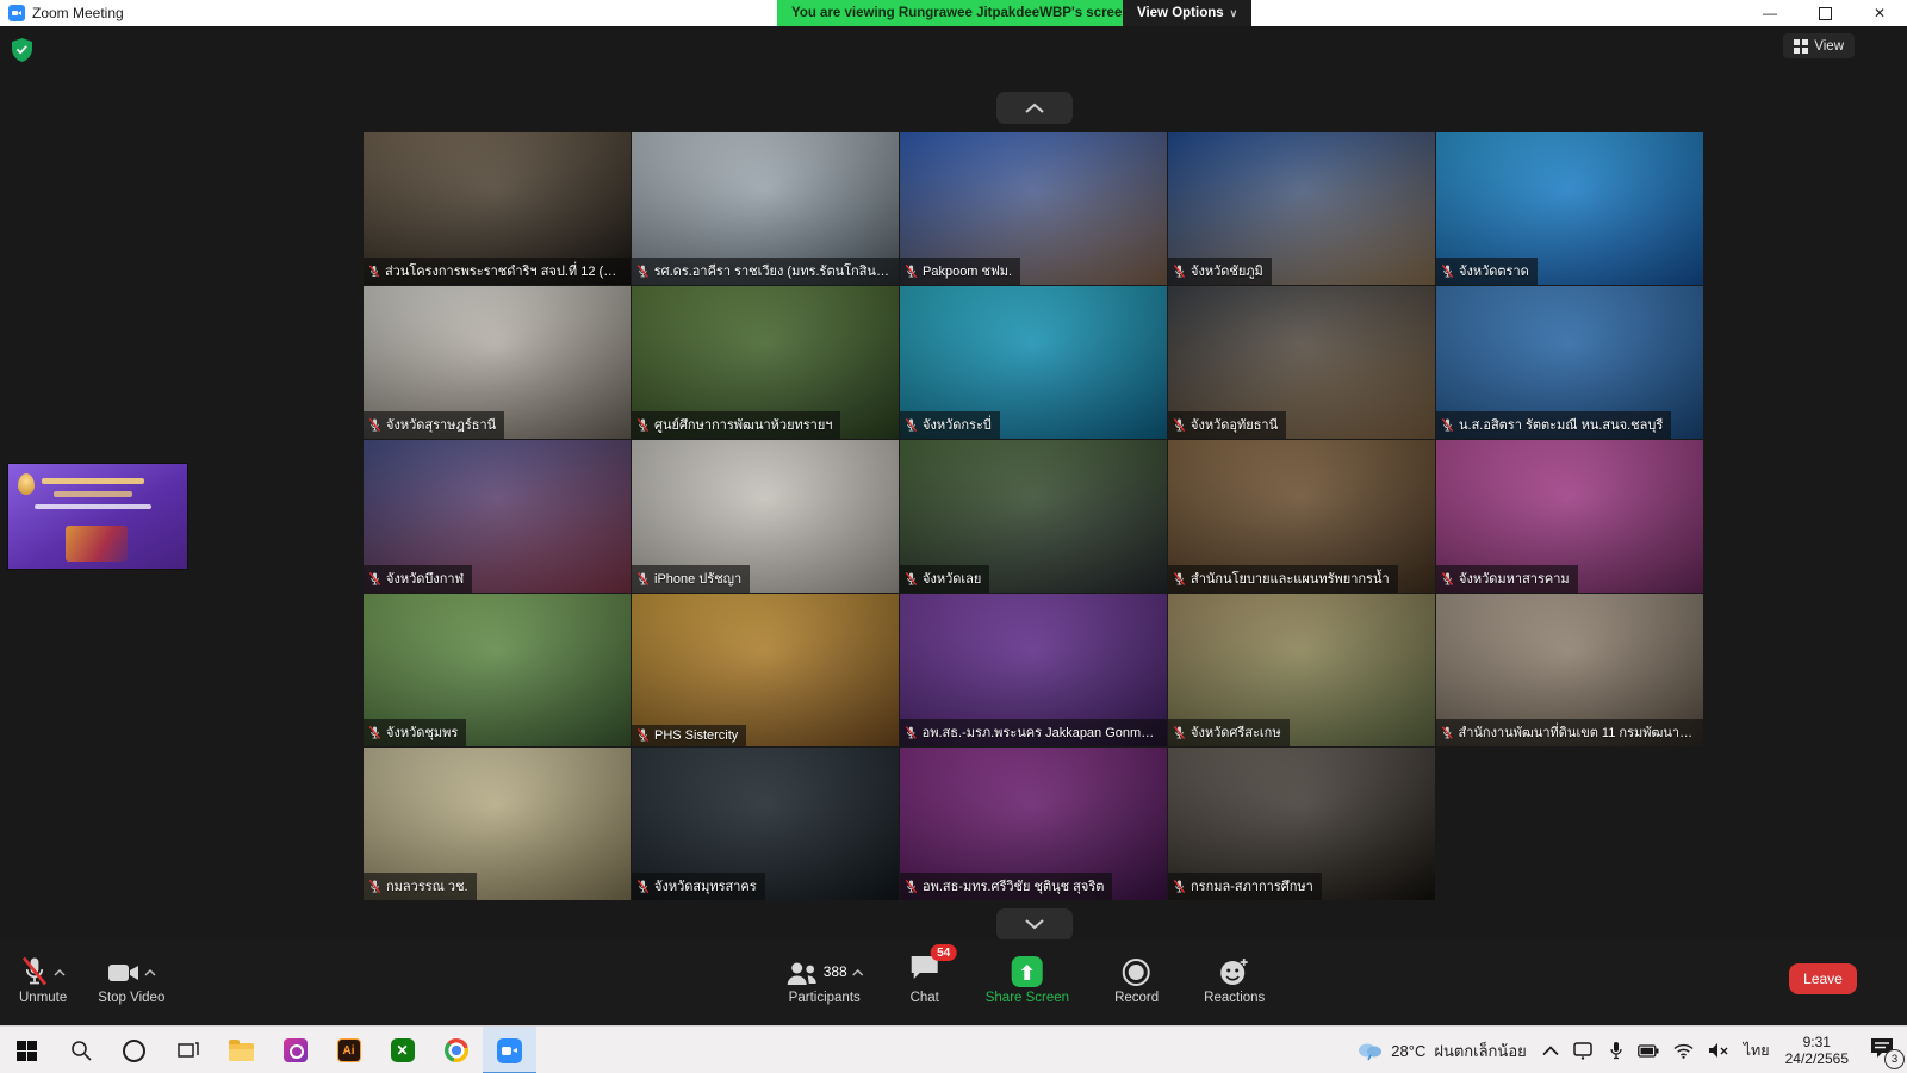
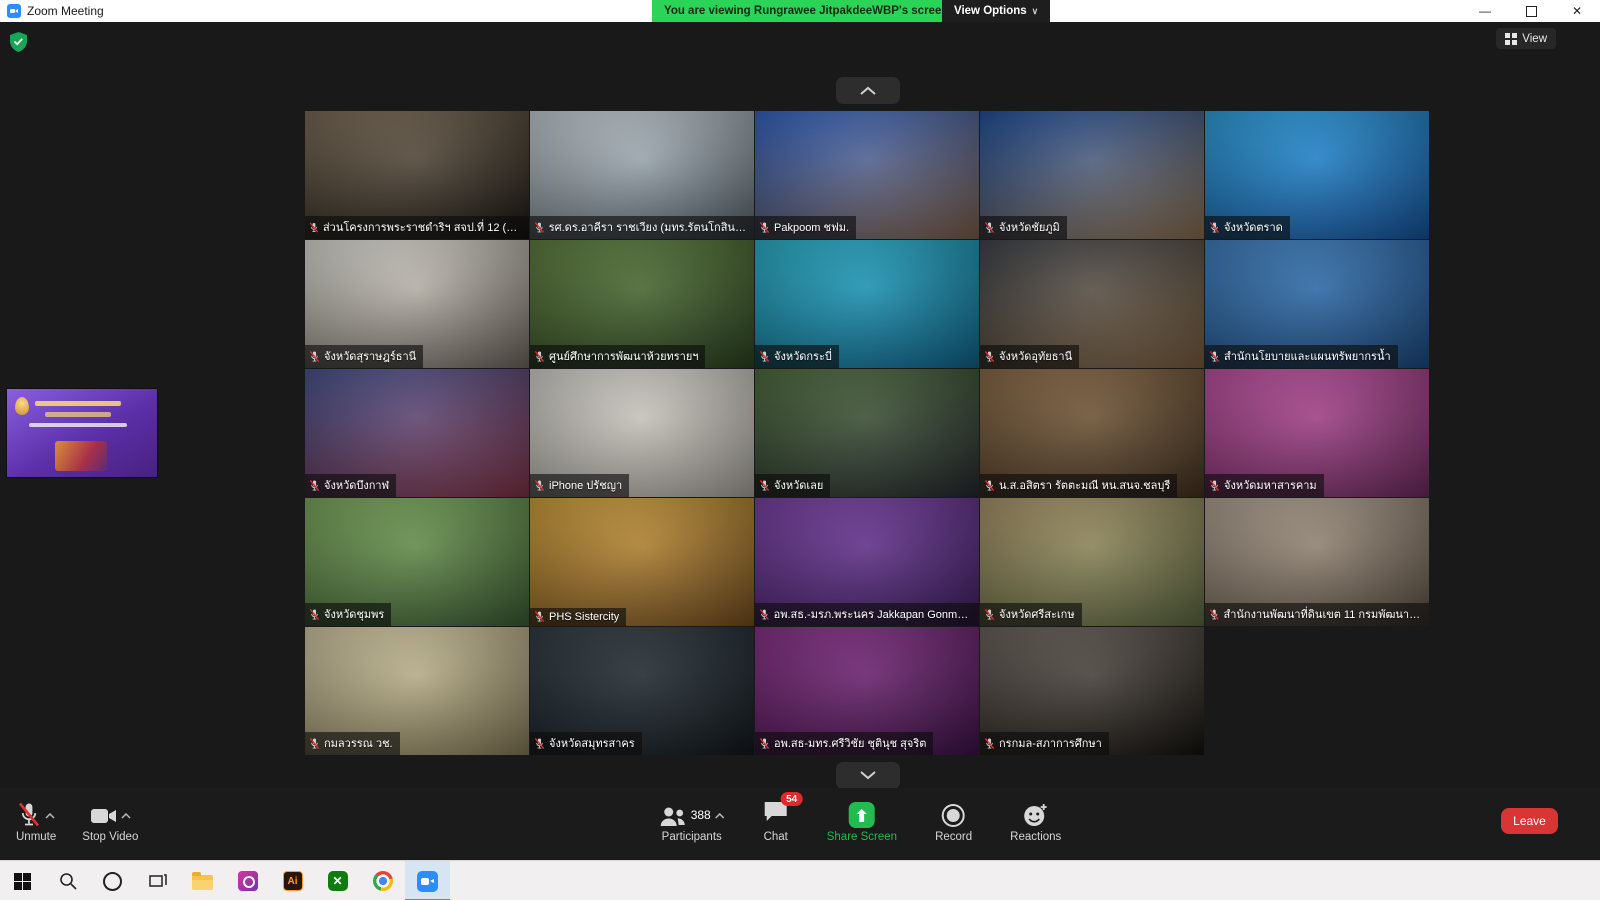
  Zoom Meeting
  You are viewing Rungrawee JitpakdeeWBP's scree
  View Options
  ∨
  —
  ✕
  View
  ส่วนโครงการพระราชดำริฯ สจป.ที่ 12 (นค
  รศ.ดร.อาคีรา ราชเวียง (มทร.รัตนโกสินทร์
  Pakpoom ชฟม.
  จังหวัดชัยภูมิ
  จังหวัดตราด
  จังหวัดสุราษฎร์ธานี
  ศูนย์ศึกษาการพัฒนาห้วยทรายฯ
  จังหวัดกระบี่
  จังหวัดอุทัยธานี
- น.ส.อสิตรา รัตตะมณี หน.สนจ.ชลบุรี
+ สำนักนโยบายและแผนทรัพยากรน้ำ
  จังหวัดบึงกาฬ
  iPhone ปรัชญา
  จังหวัดเลย
- สำนักนโยบายและแผนทรัพยากรน้ำ
+ น.ส.อสิตรา รัตตะมณี หน.สนจ.ชลบุรี
  จังหวัดมหาสารคาม
  จังหวัดชุมพร
  PHS Sistercity
  อพ.สธ.-มรภ.พระนคร Jakkapan Gonman.
  จังหวัดศรีสะเกษ
  สำนักงานพัฒนาที่ดินเขต 11 กรมพัฒนาที่ดิ
  กมลวรรณ วช.
  จังหวัดสมุทรสาคร
  อพ.สธ-มทร.ศรีวิชัย ชุตินุช สุจริต
  กรกมล-สภาการศึกษา
  Unmute
  Stop Video
  388
  Participants
  54
  Chat
  Share Screen
  Record
  Reactions
  Leave
  Ai
  ✕
- 28°C
- ฝนตกเล็กน้อย
- ไทย
- 9:31
- 24/2/2565
- 3
